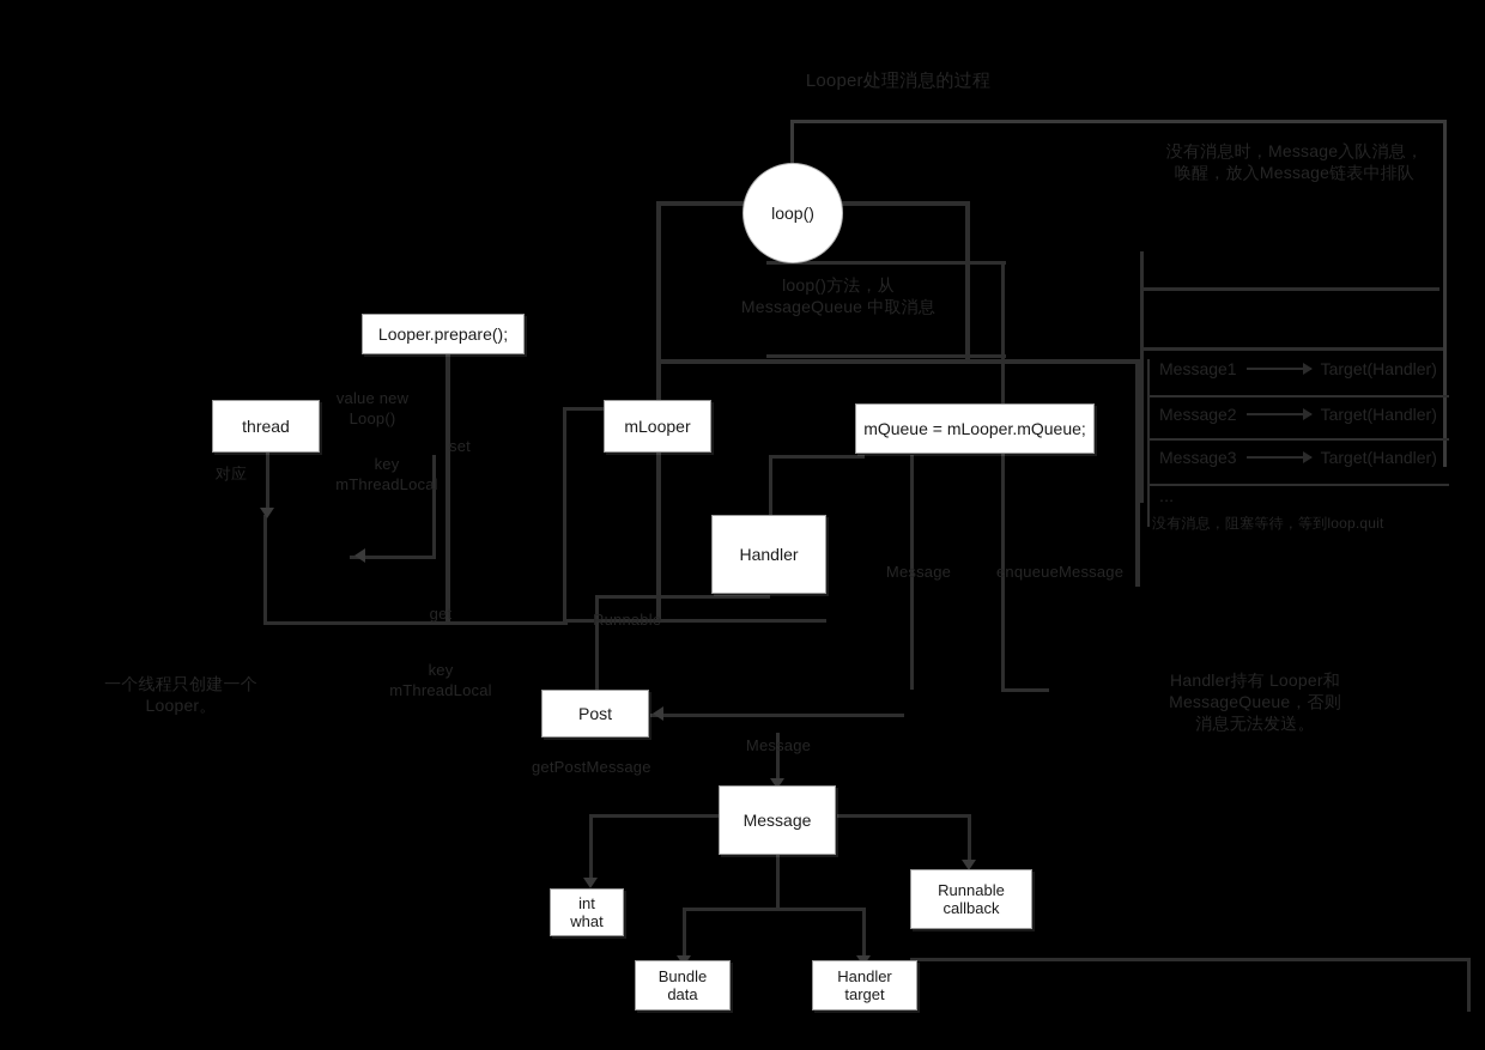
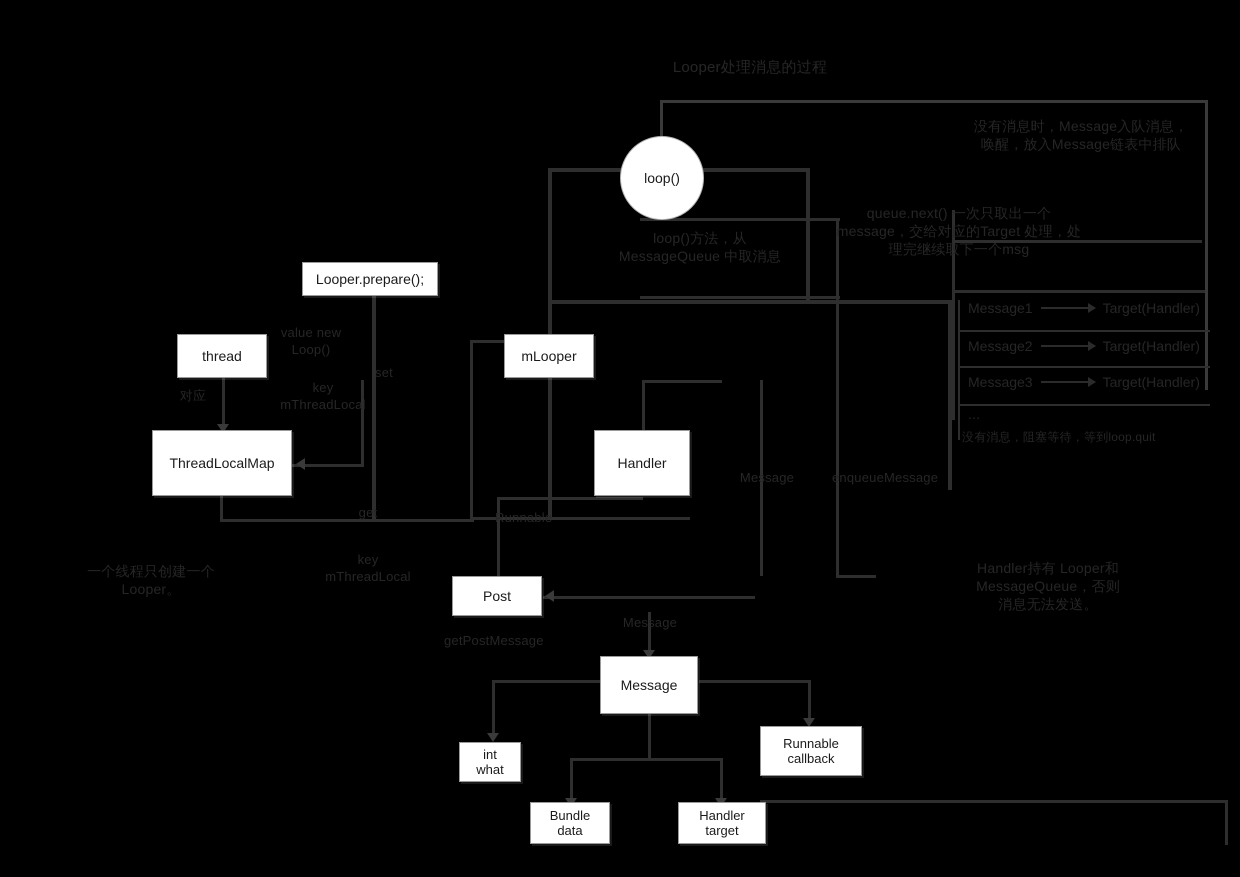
  Looper处理消息的过程
  loop()
  Looper.prepare();
  thread
+ ThreadLocalMap
  mLooper
- mQueue = mLooper.mQueue;
  Handler
  Post
  Message
  int
  what
  Bundle
  data
  Handler
  target
  Runnable
  callback
  value new
  Loop()
  set
  key
  mThreadLocal
  对应
  get
  key mThreadLocal
  Runnable
  Message
  enqueueMessage
  Message
  getPostMessage
  loop()方法，从
  MessageQueue 中取消息
+ queue.next() 一次只取出一个
+ message，交给对应的Target 处理，处
+ 理完继续取下一个msg
  没有消息时，Message入队消息，
  唤醒，放入Message链表中排队
  一个线程只创建一个
  Looper。
  Handler持有 Looper和
  MessageQueue，否则
  消息无法发送。
  没有消息，阻塞等待，等到loop.quit
  ...
  Message1
  Target(Handler)
  Message2
  Target(Handler)
  Message3
  Target(Handler)
